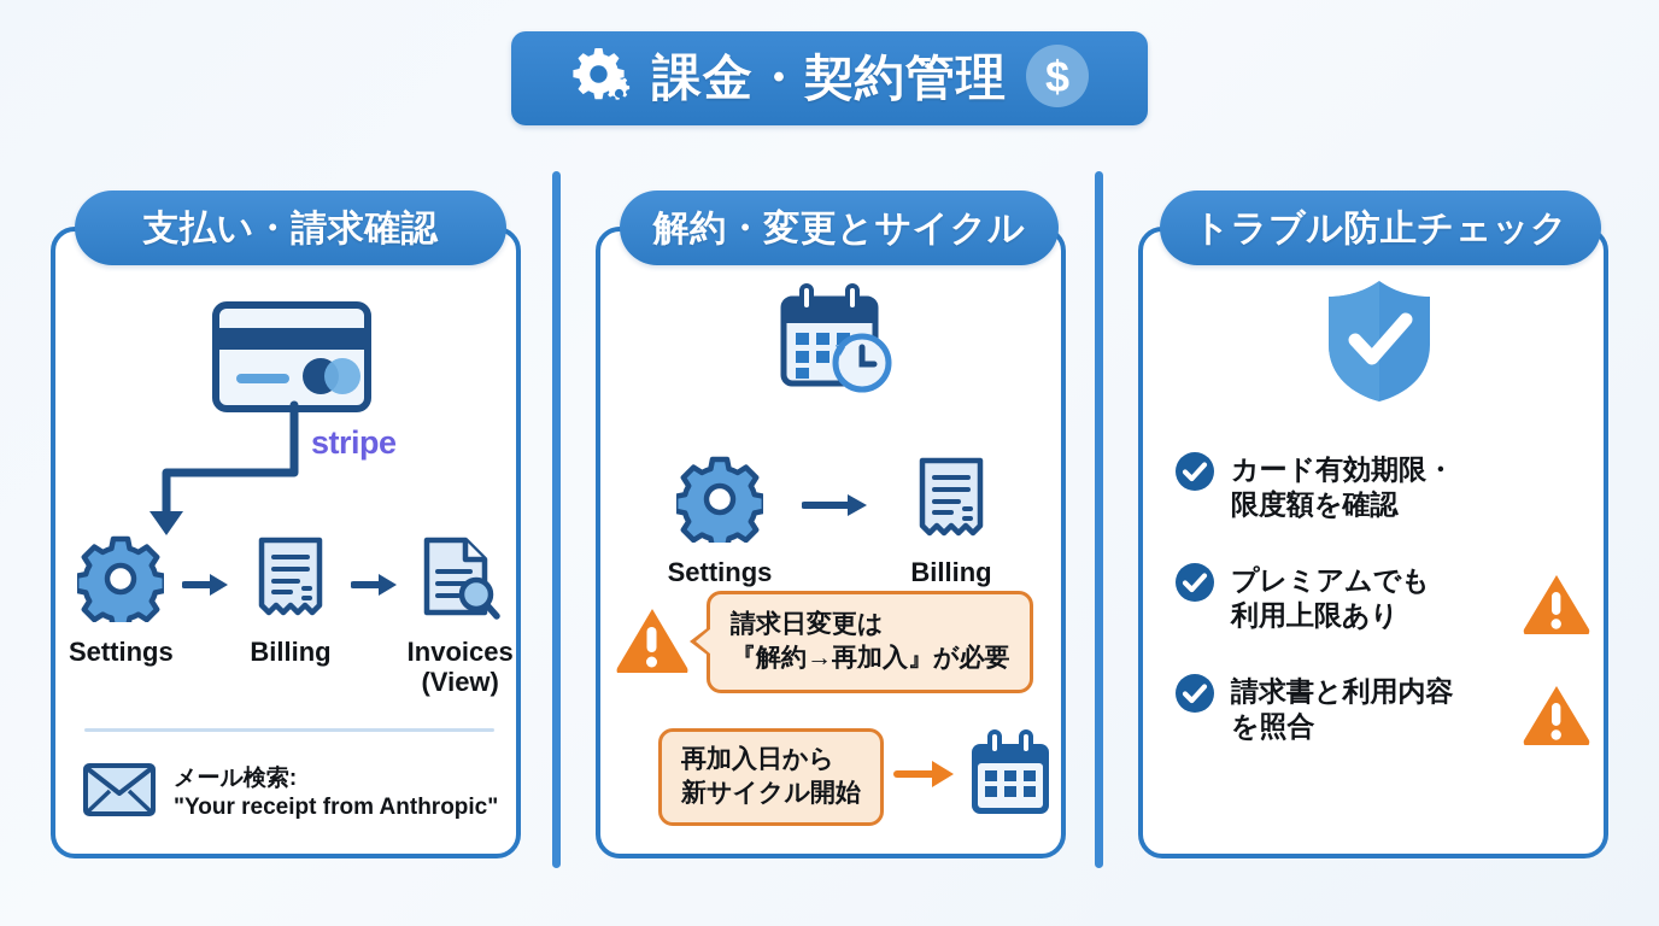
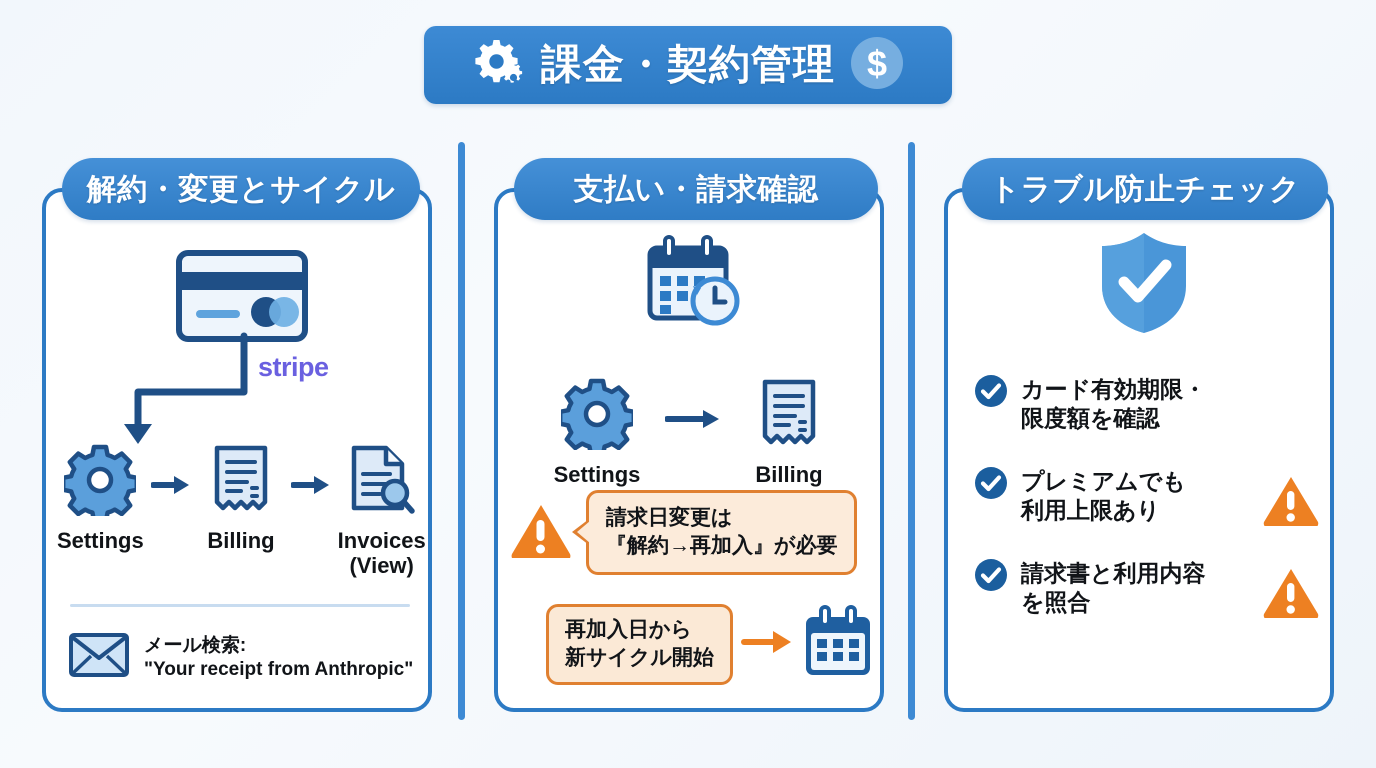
  課金・契約管理
  $
- 支払い・請求確認
+ 解約・変更とサイクル
  stripe
  Settings
  Billing
  Invoices (View)
  メール検索:
  "Your receipt from Anthropic"
- 解約・変更とサイクル
+ 支払い・請求確認
  Settings
  Billing
  請求日変更は
  『解約→再加入』が必要
  再加入日から
  新サイクル開始
  トラブル防止チェック
  カード有効期限・
  限度額を確認
  プレミアムでも
  利用上限あり
  請求書と利用内容
  を照合
